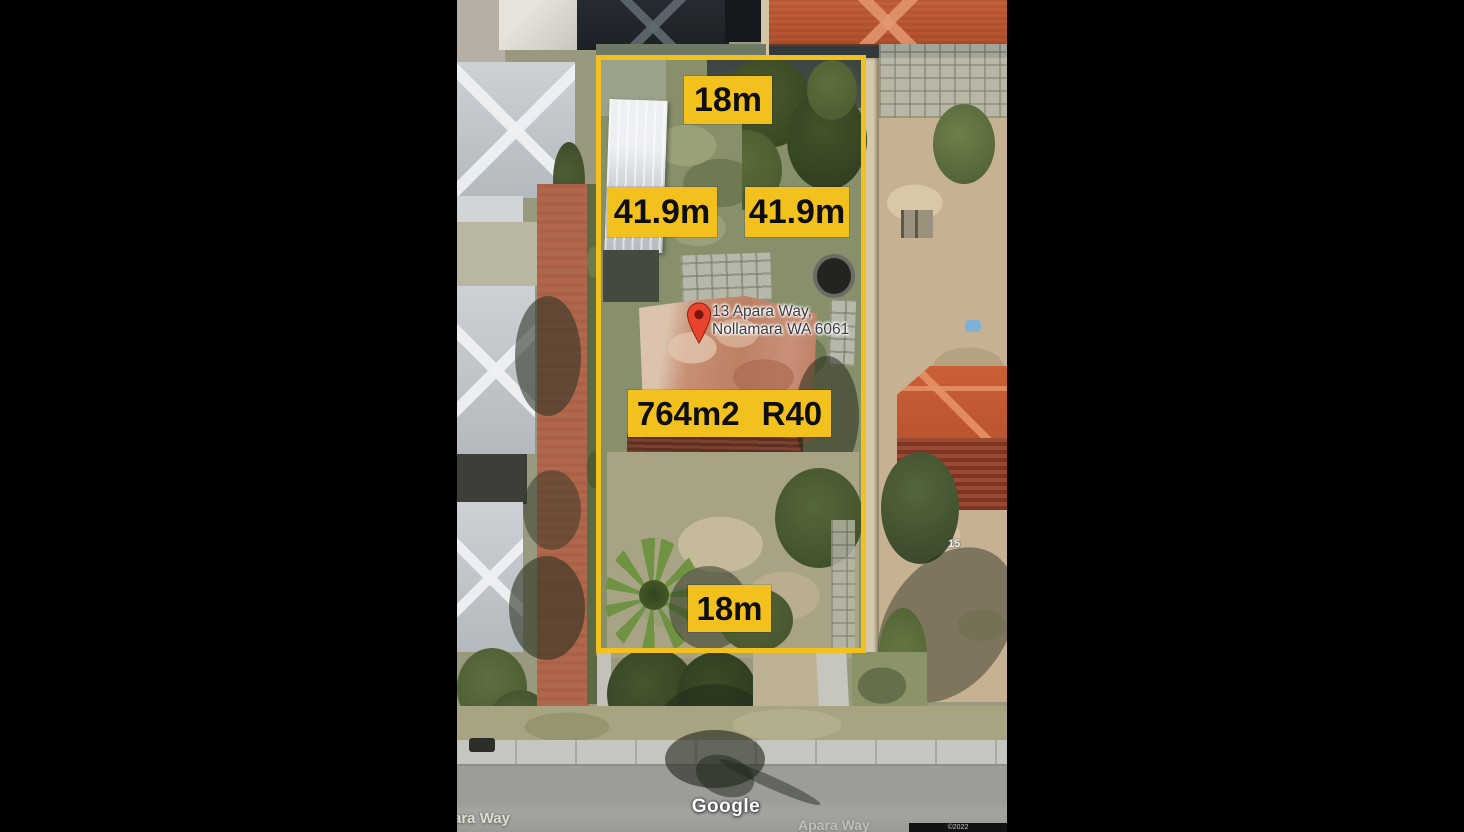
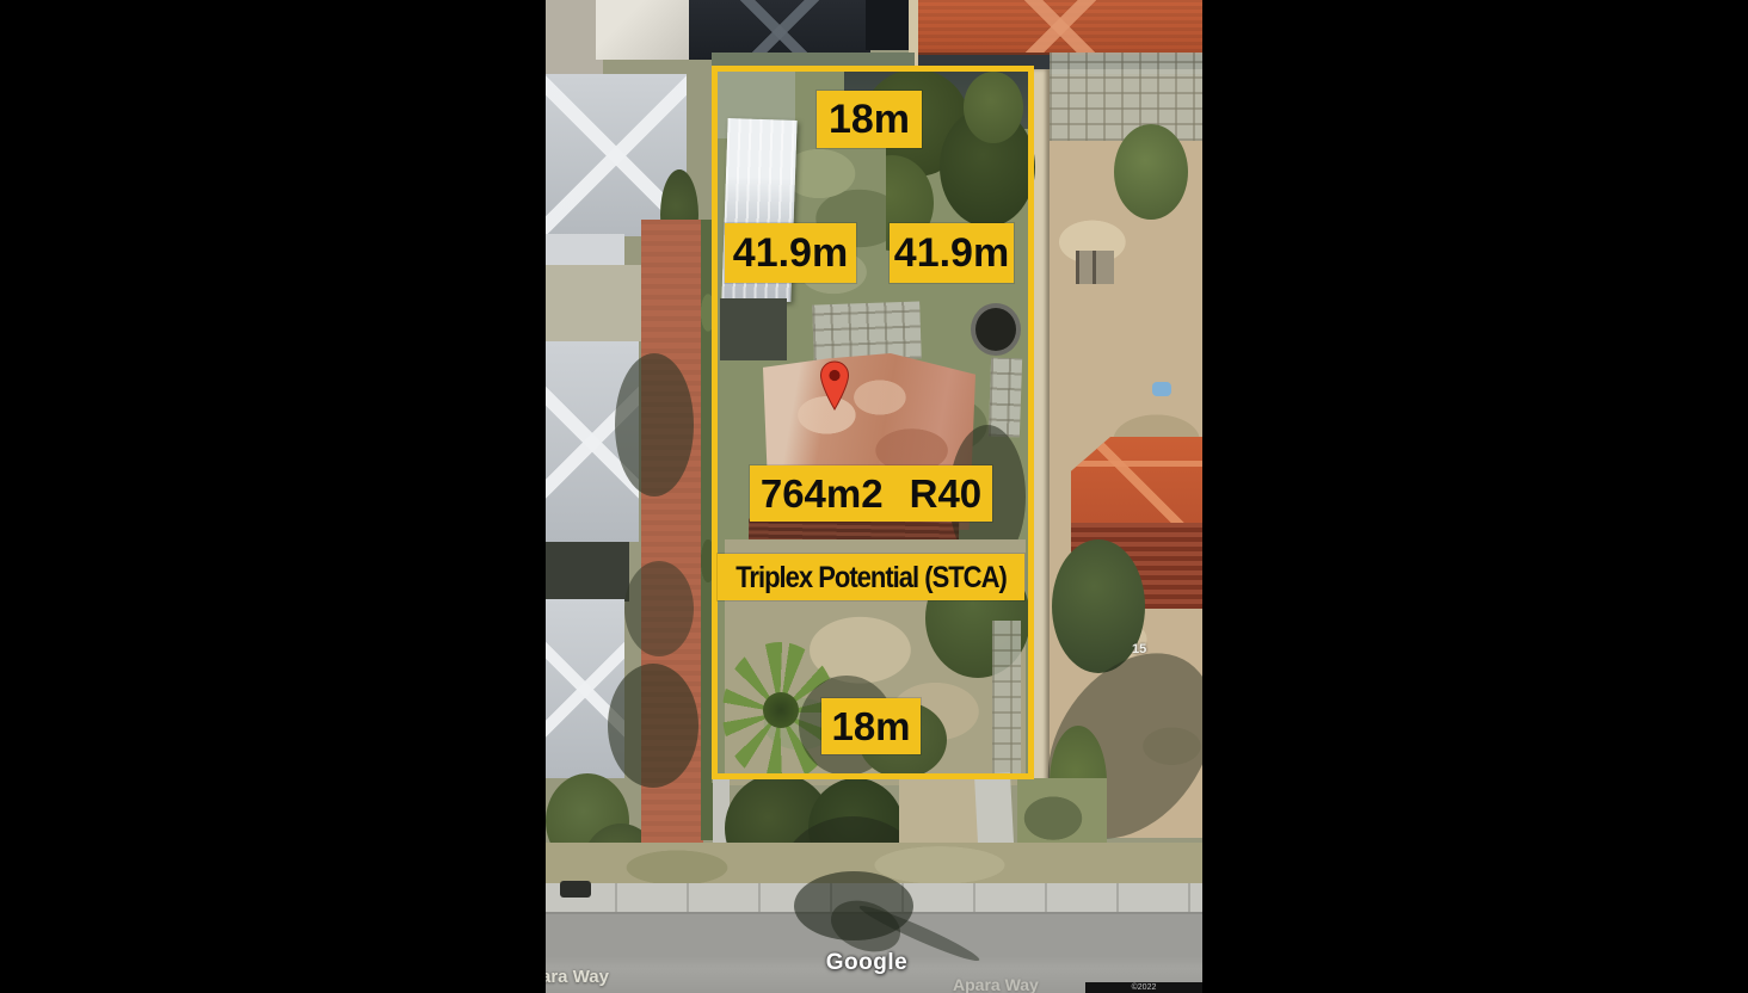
  18m
  41.9m
  41.9m
  764m2
  R40
+ Triplex Potential (STCA)
  18m
- 13 Apara Way,
- Nollamara WA 6061
  15
  Google
  ara Way
  Apara Way
